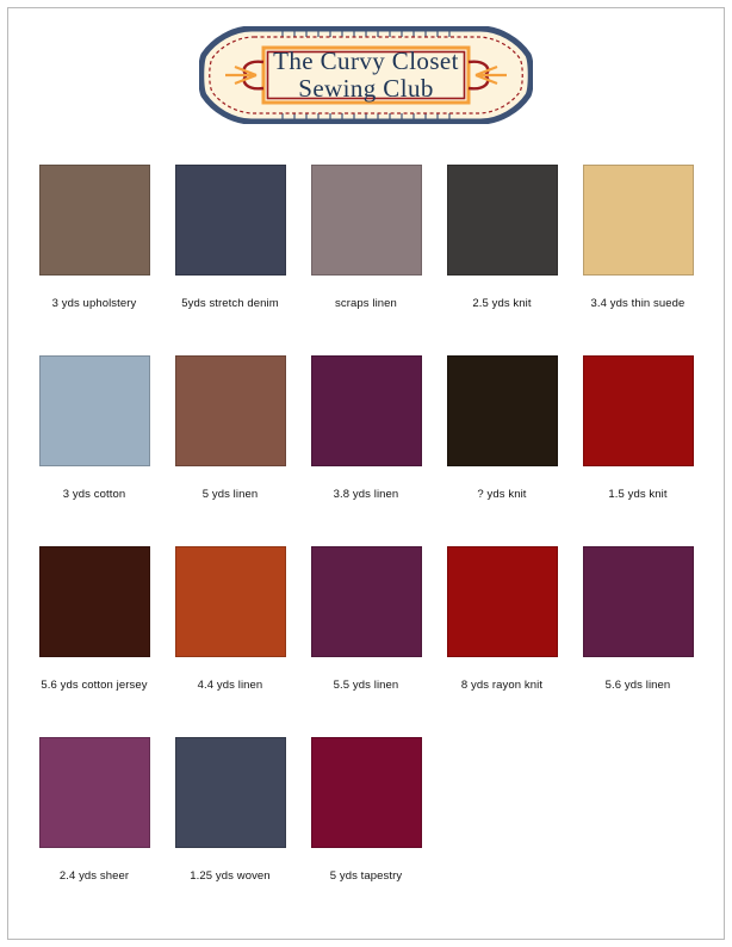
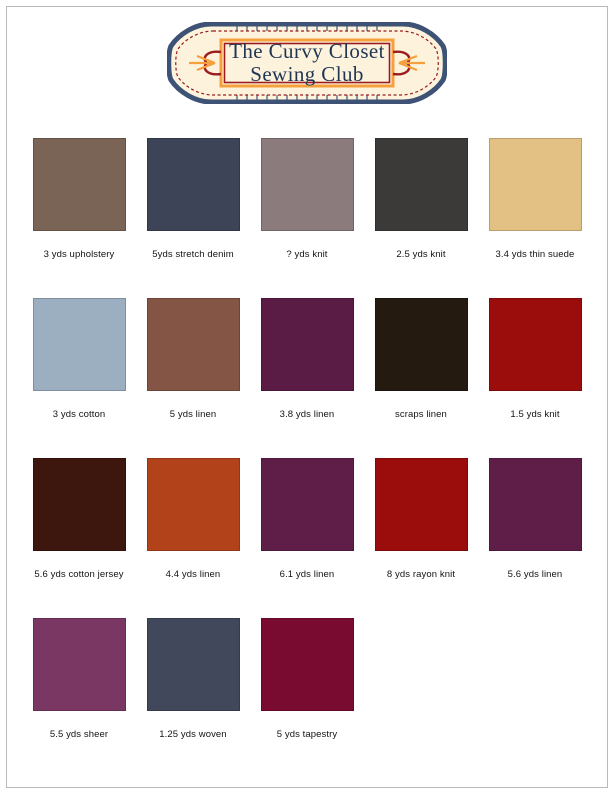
  The Curvy Closet
  Sewing Club
  3 yds upholstery
  5yds stretch denim
- scraps linen
+ ? yds knit
  2.5 yds knit
  3.4 yds thin suede
  3 yds cotton
  5 yds linen
  3.8 yds linen
- ? yds knit
+ scraps linen
  1.5 yds knit
  5.6 yds cotton jersey
  4.4 yds linen
- 5.5 yds linen
+ 6.1 yds linen
  8 yds rayon knit
  5.6 yds linen
- 2.4 yds sheer
+ 5.5 yds sheer
  1.25 yds woven
  5 yds tapestry
